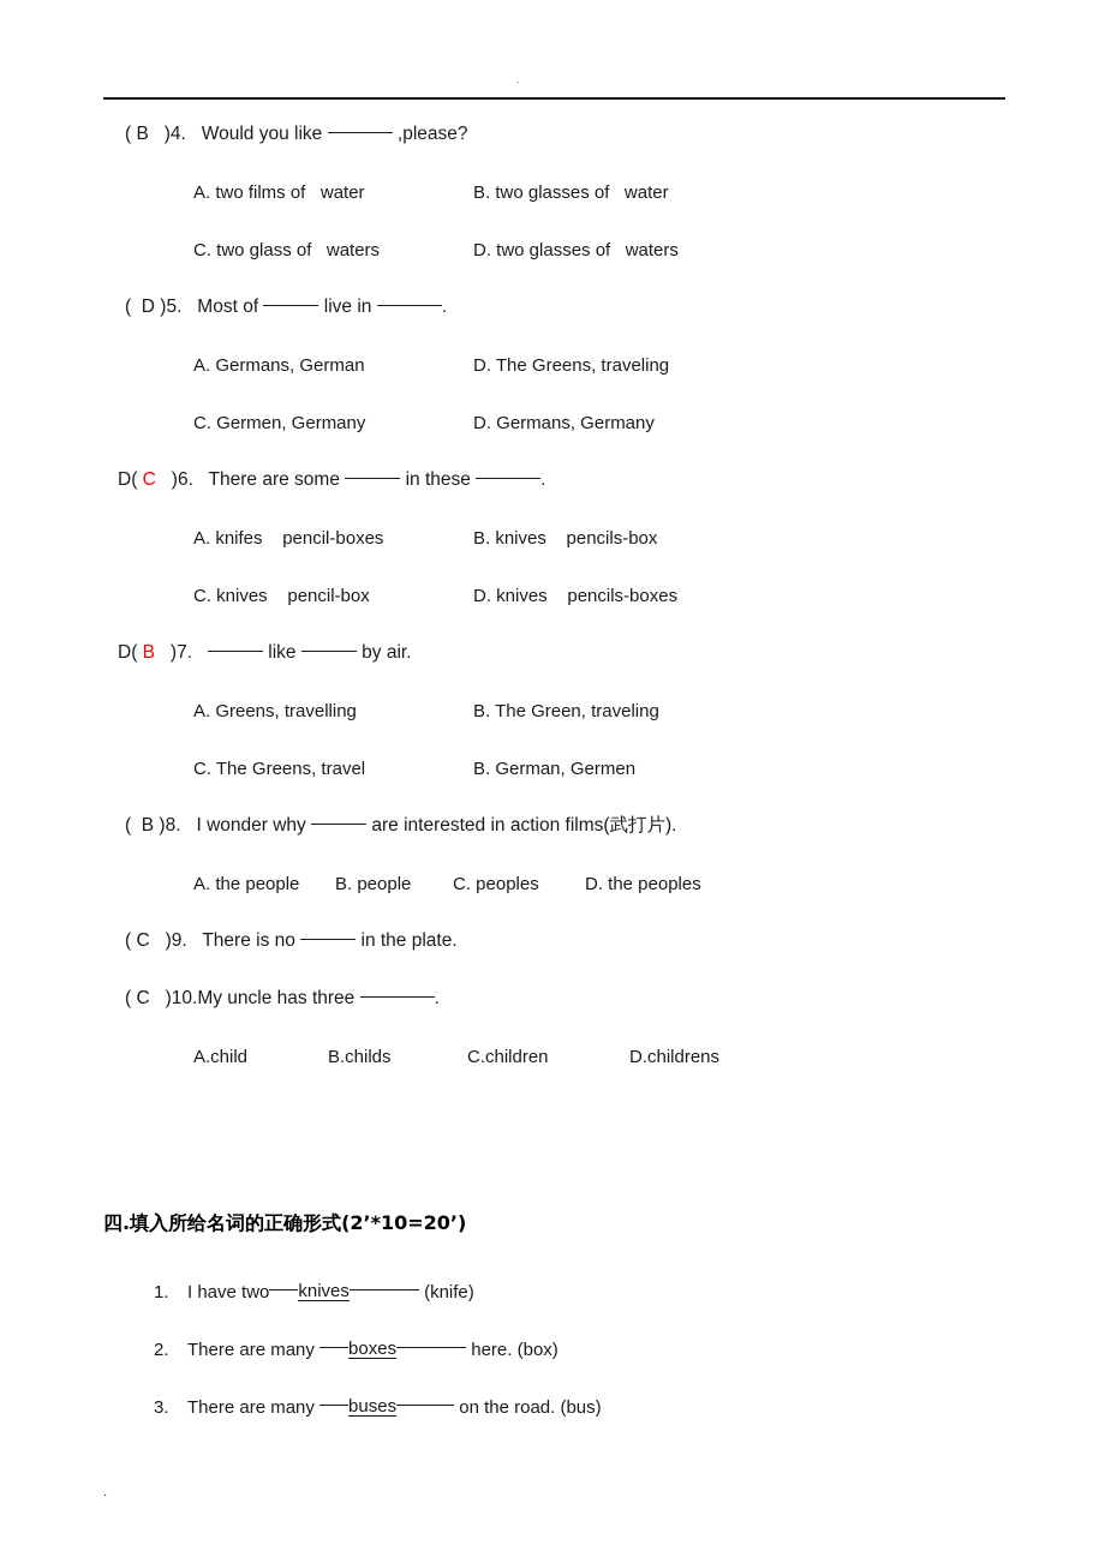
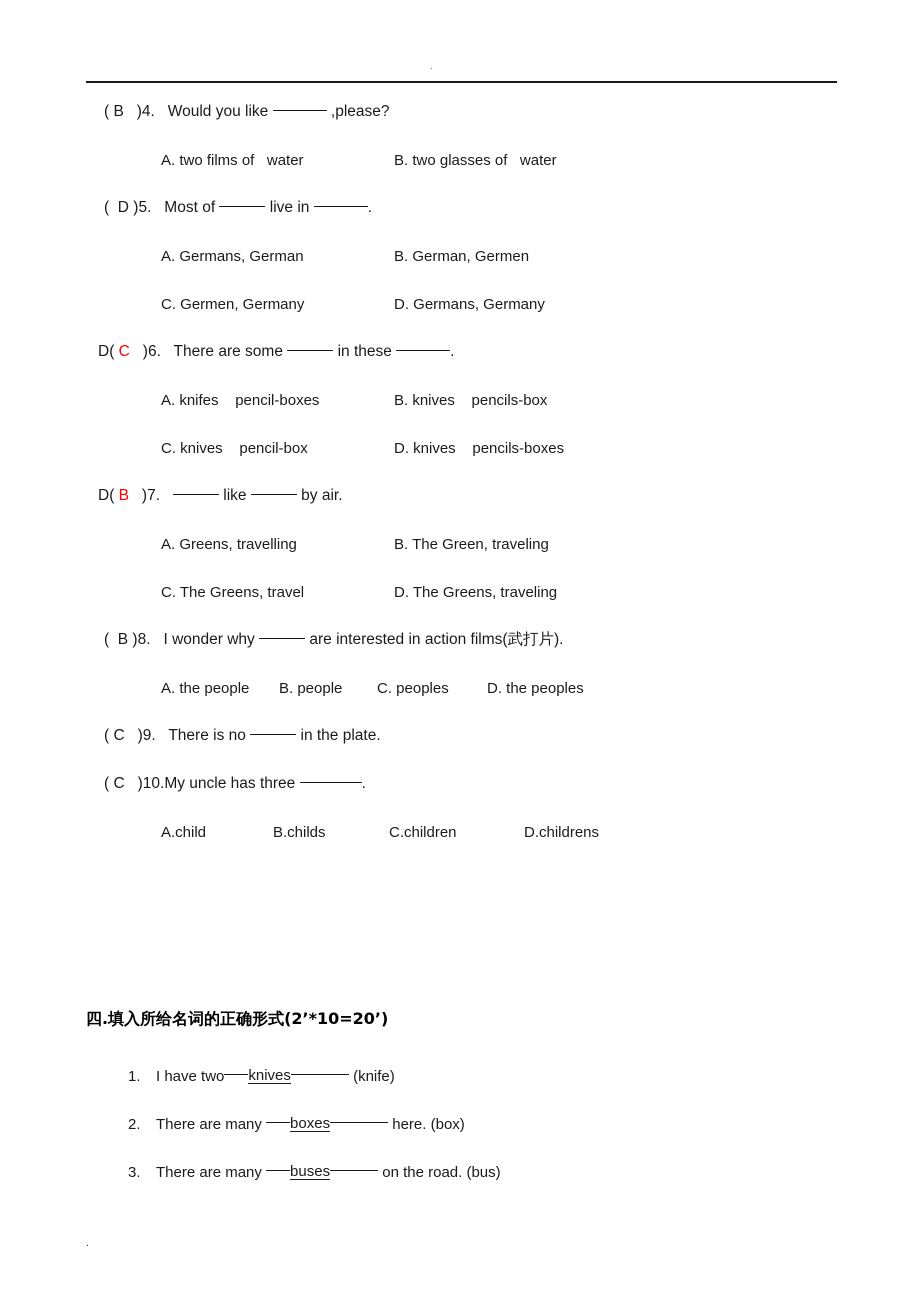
  .
  (
  B
  )
  4.
  Would you like
  ,please?
  A. two films of water
  B. two glasses of water
- C. two glass of waters
- D. two glasses of waters
  (
  D
  )
  5.
  Most of
  live in
  .
  A. Germans, German
- D. The Greens, traveling
+ B. German, Germen
  C. Germen, Germany
  D. Germans, Germany
  D(
  C
  )
  6.
  There are some
  in these
  .
  A. knifes pencil-boxes
  B. knives pencils-box
  C. knives pencil-box
  D. knives pencils-boxes
  D(
  B
  )
  7.
  like
  by air.
  A. Greens, travelling
  B. The Green, traveling
  C. The Greens, travel
- B. German, Germen
+ D. The Greens, traveling
  (
  B
  )
  8.
  I wonder why
  are interested in action films(武打片).
  A. the people
  B. people
  C. peoples
  D. the peoples
  (
  C
  )
  9.
  There is no
  in the plate.
  (
  C
  )
  10.
  My uncle has three
  .
  A.child
  B.childs
  C.children
  D.childrens
  四.填入所给名词的正确形式(2’*10=20’)
  1.
  I have two
  knives
  (knife)
  2.
  There are many
  boxes
  here. (box)
  3.
  There are many
  buses
  on the road. (bus)
  .
